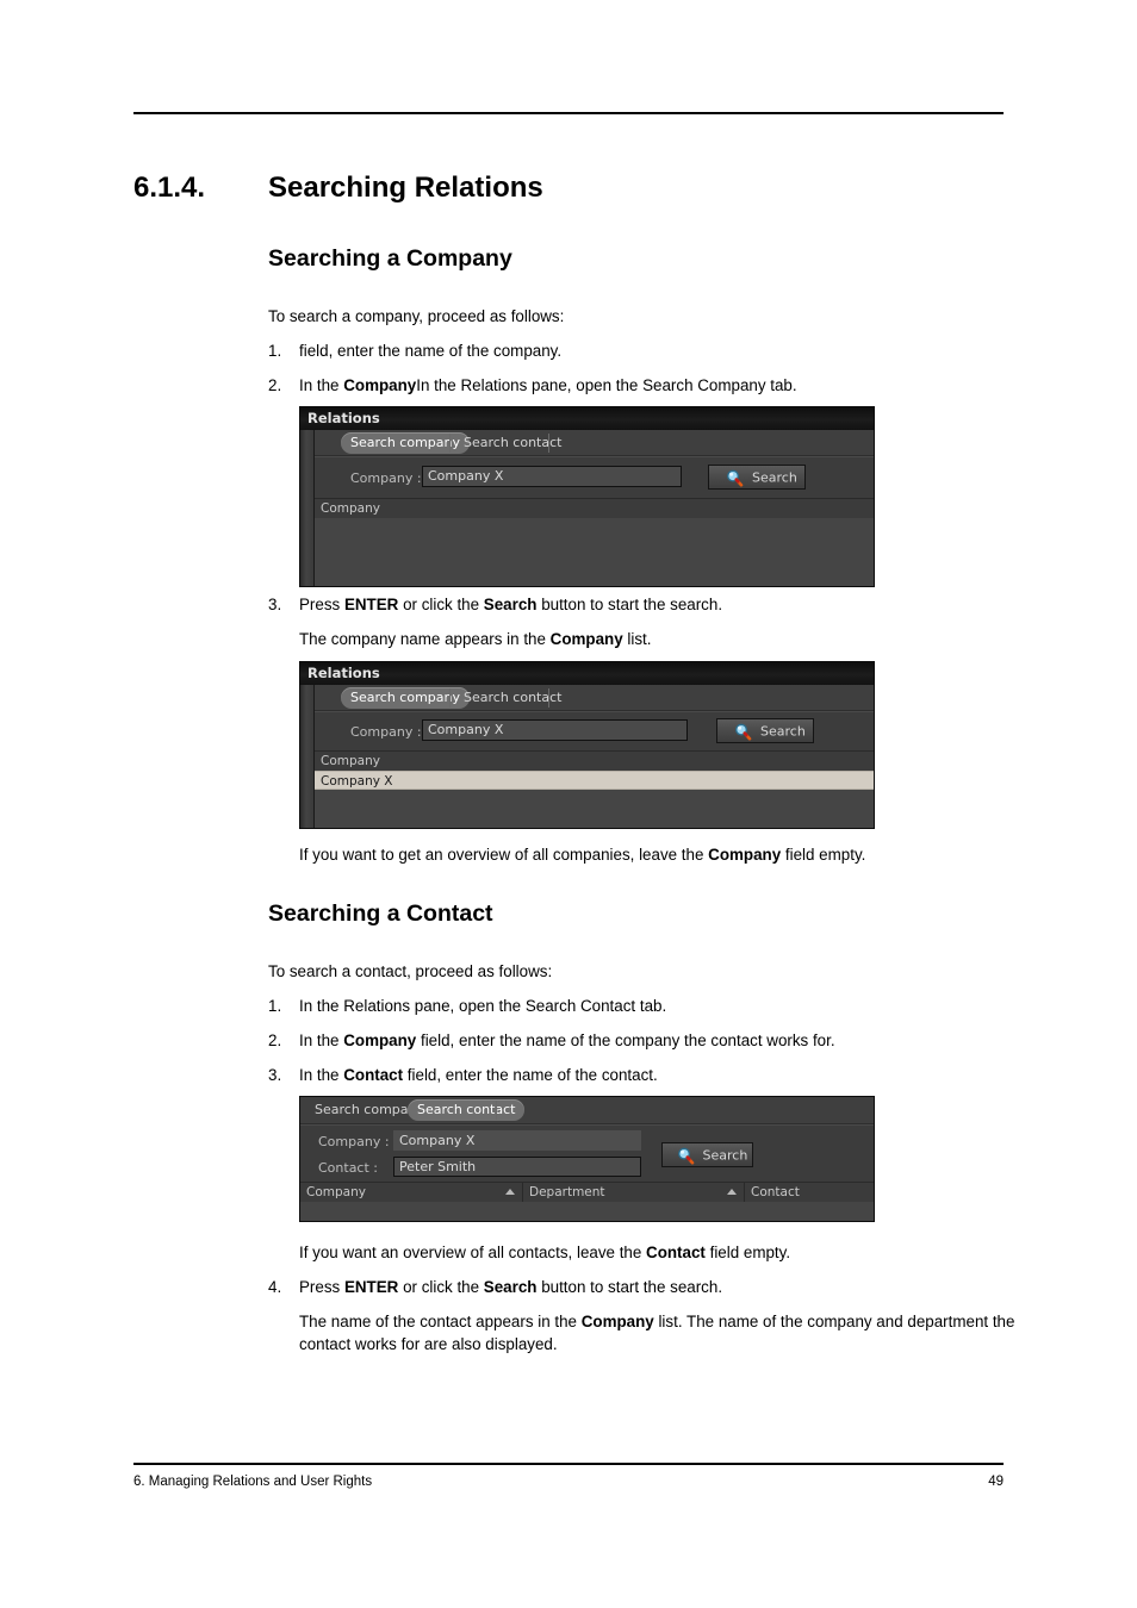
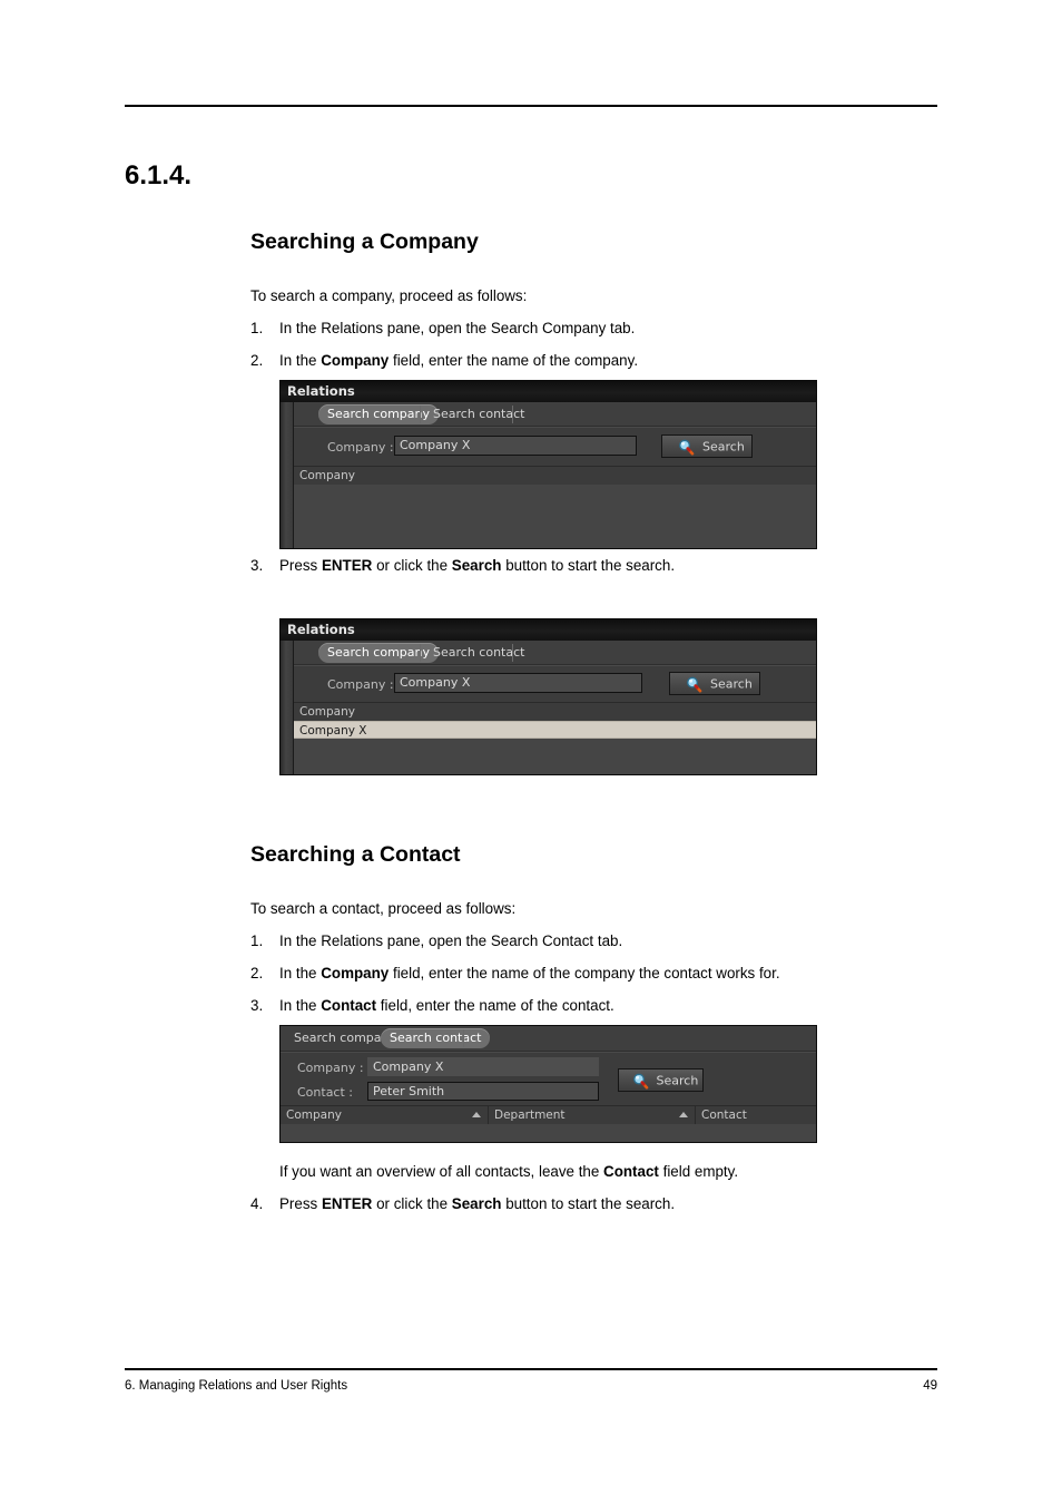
  6.1.4.
- Searching Relations
  Searching a Company
  To search a company, proceed as follows:
  1.
- field, enter the name of the company.
+ In the Relations pane, open the Search Company tab.
  2.
- In the CompanyIn the Relations pane, open the Search Company tab.
+ In the Company field, enter the name of the company.
  Relations
  Search company
  Search contact
  Company :
  Company X
  Search
  Company
  3.
  Press ENTER or click the Search button to start the search.
- The company name appears in the Company list.
  Relations
  Search company
  Search contact
  Company :
  Company X
  Search
  Company
  Company X
- If you want to get an overview of all companies, leave the Company field empty.
  Searching a Contact
  To search a contact, proceed as follows:
  1.
  In the Relations pane, open the Search Contact tab.
  2.
  In the Company field, enter the name of the company the contact works for.
  3.
  In the Contact field, enter the name of the contact.
  Search compa
  Search contact
  Company :
  Company X
  Contact :
  Peter Smith
  Search
  Company
  Department
  Contact
  If you want an overview of all contacts, leave the Contact field empty.
  4.
  Press ENTER or click the Search button to start the search.
- The name of the contact appears in the Company list. The name of the company and department the contact works for are also displayed.
  6. Managing Relations and User Rights
  49
